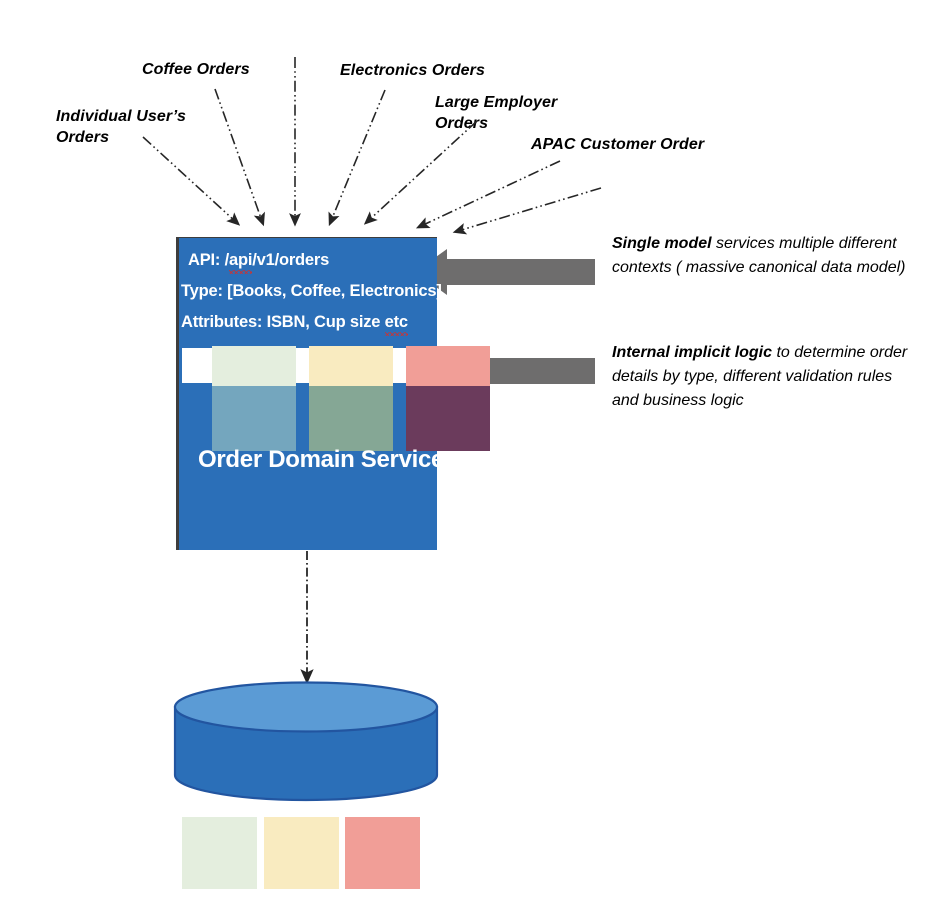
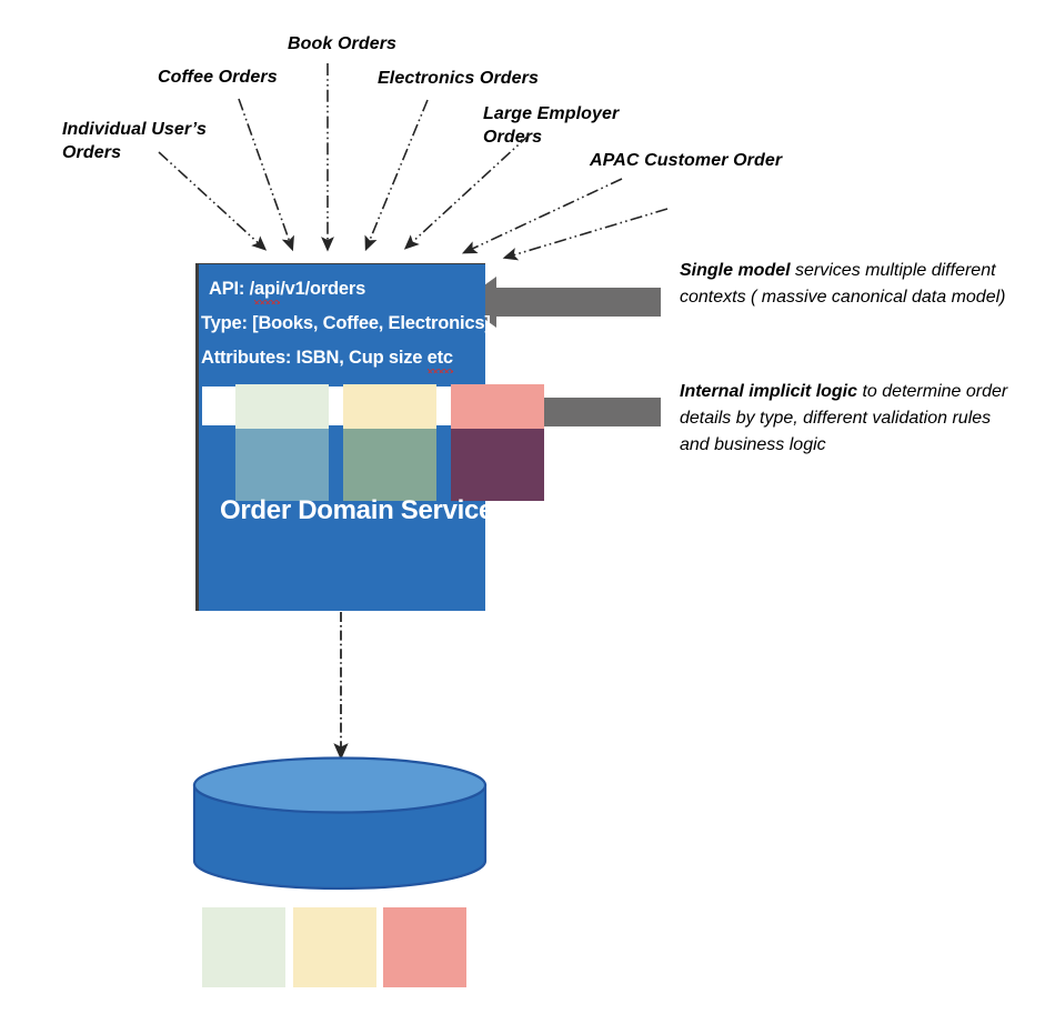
  Individual User’s
  Orders
  Coffee Orders
+ Book Orders
  Electronics Orders
  Large Employer
  Orders
  APAC Customer Order
  API: /api/v1/orders
  Type: [Books, Coffee, Electronics]
  Attributes: ISBN, Cup size etc
  Order Domain Service
  Single model services multiple different contexts ( massive canonical data model)
  Internal implicit logic to determine order details by type, different validation rules and business logic
